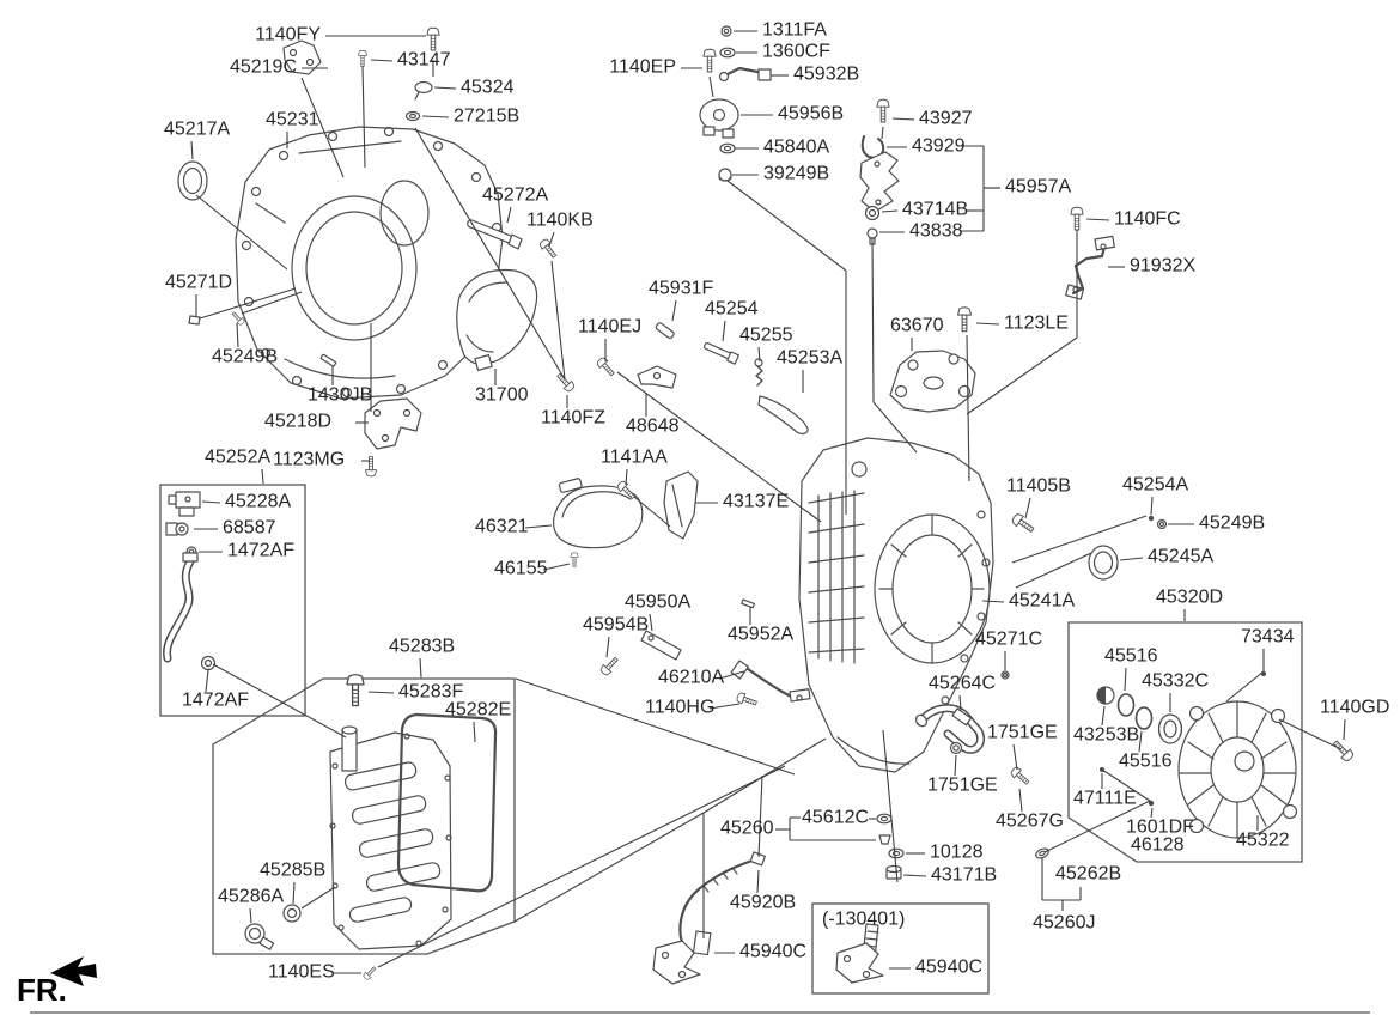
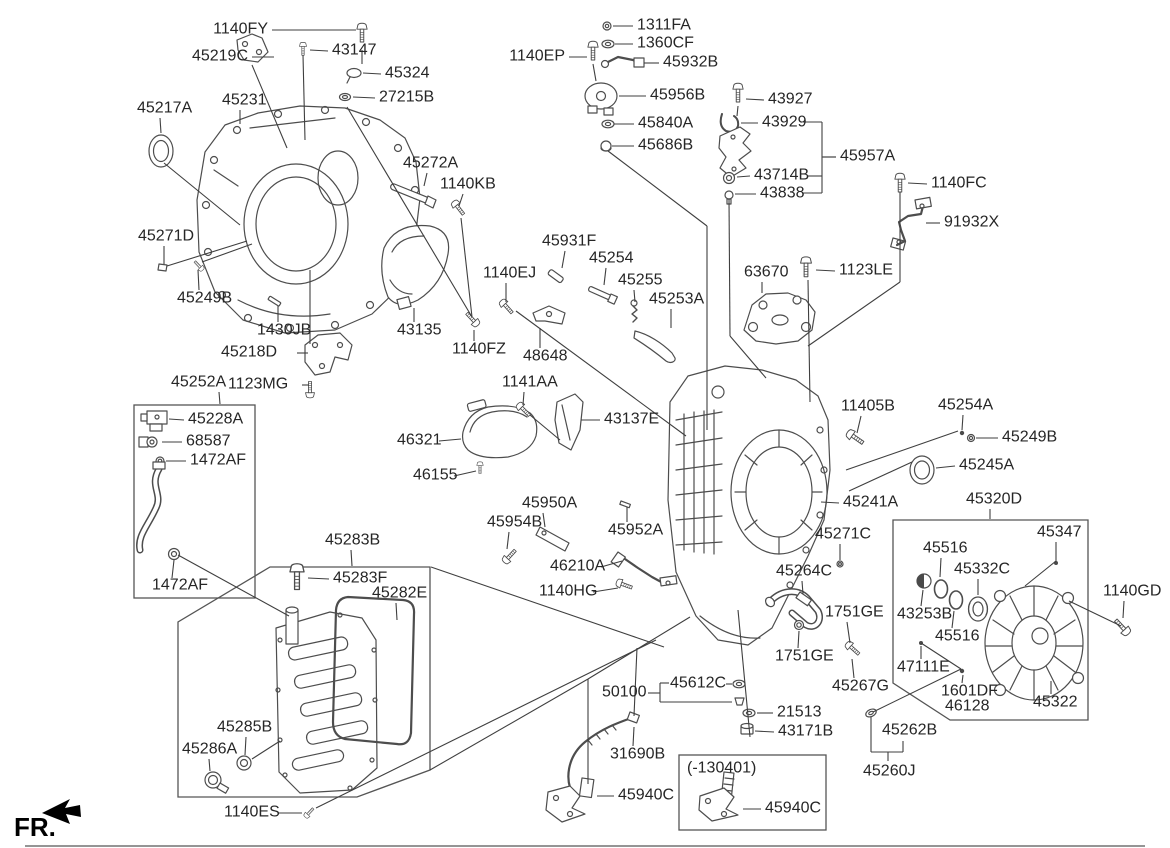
  1140FY
  45219C
  43147
  45324
  27215B
  45217A
  45231
  45272A
  1140KB
  45271D
  45249B
  1430JB
  45218D
- 31700
+ 43135
  1140FZ
  45252A
  1123MG
  45228A
  68587
  1472AF
  1472AF
  45283B
  45283F
  45282E
  45285B
  45286A
  1140ES
  1311FA
  1360CF
  1140EP
  45932B
  45956B
  45840A
- 39249B
+ 45686B
  43927
  43929
  45957A
  43714B
  43838
  1140FC
  91932X
  45931F
  45254
  1140EJ
  45255
  45253A
  48648
  63670
  1123LE
  11405B
  45254A
  45249B
  45245A
  45320D
  45241A
  45271C
  45264C
  1751GE
  1751GE
  45267G
- 45260
+ 50100
  45612C
- 10128
+ 21513
  43171B
- 45920B
+ 31690B
  45940C
  (-130401)
  45940C
  45516
  45332C
  43253B
  45516
- 73434
+ 45347
  1140GD
  47111E
  1601DF
  46128
  45322
  45262B
  45260J
  45952A
  45950A
  45954B
  46210A
  1140HG
  46321
  46155
  43137E
  1141AA
  FR.
